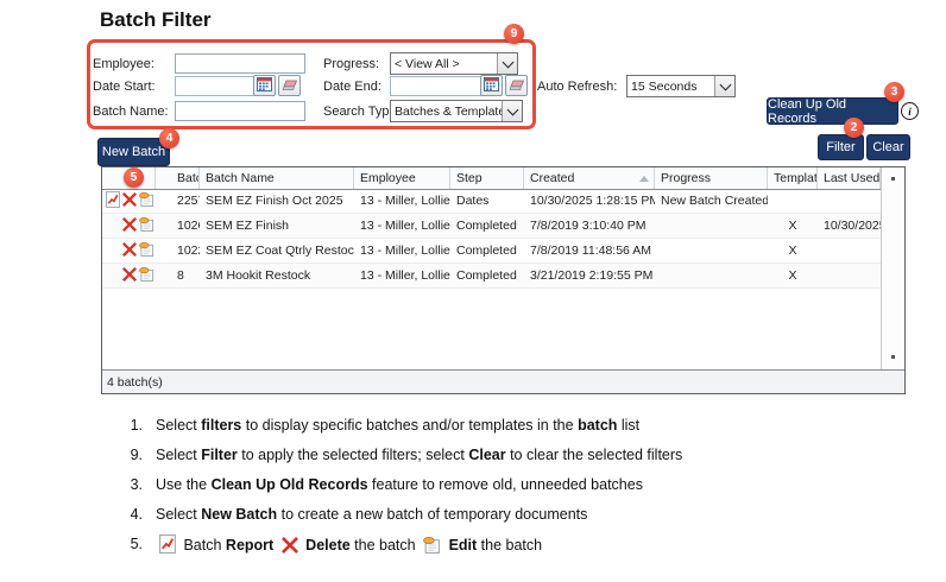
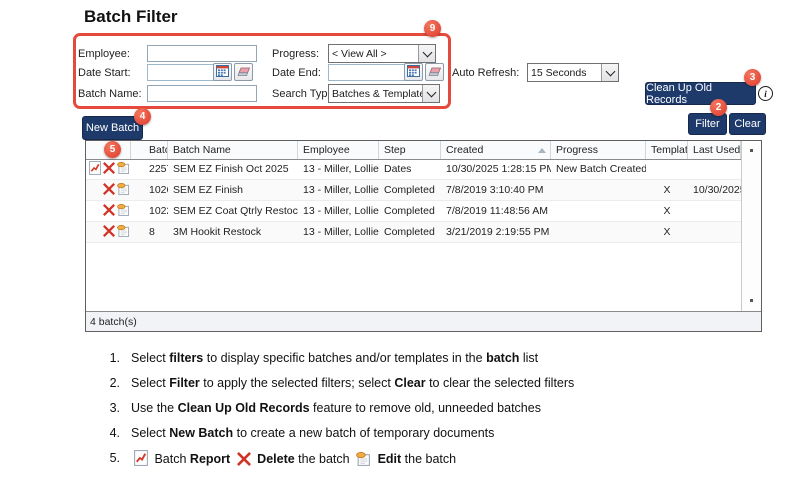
  Batch Filter
  9
  Employee:
  Progress:
  < View All >
  Date Start:
  Date End:
  Auto Refresh:
  15 Seconds
  Batch Name:
  Search Typ
  Batches & Templat
  Clean Up Old Records
  3
  i
  New Batch
  4
  Filter
  Clear
  2
  Batch Name
  Employee
  Step
  Created
  Progress
  Templat
  Last Used
  225
  SEM EZ Finish Oct 2025
  13 - Miller, Lollie
  Dates
  10/30/2025 1:28:15 PM
  New Batch Created
  102
  SEM EZ Finish
  13 - Miller, Lollie
  Completed
  7/8/2019 3:10:40 PM
  X
  10/30/202
  102
  SEM EZ Coat Qtrly Restoc
  13 - Miller, Lollie
  Completed
  7/8/2019 11:48:56 AM
  X
  8
  3M Hookit Restock
  13 - Miller, Lollie
  Completed
  3/21/2019 2:19:55 PM
  X
  4 batch(s)
  5
  1.
  Select filters to display specific batches and/or templates in the batch list
- 9.
+ 2.
  Select Filter to apply the selected filters; select Clear to clear the selected filters
  3.
  Use the Clean Up Old Records feature to remove old, unneeded batches
  4.
  Select New Batch to create a new batch of temporary documents
  5.
  Batch Report Delete the batch Edit the batch
